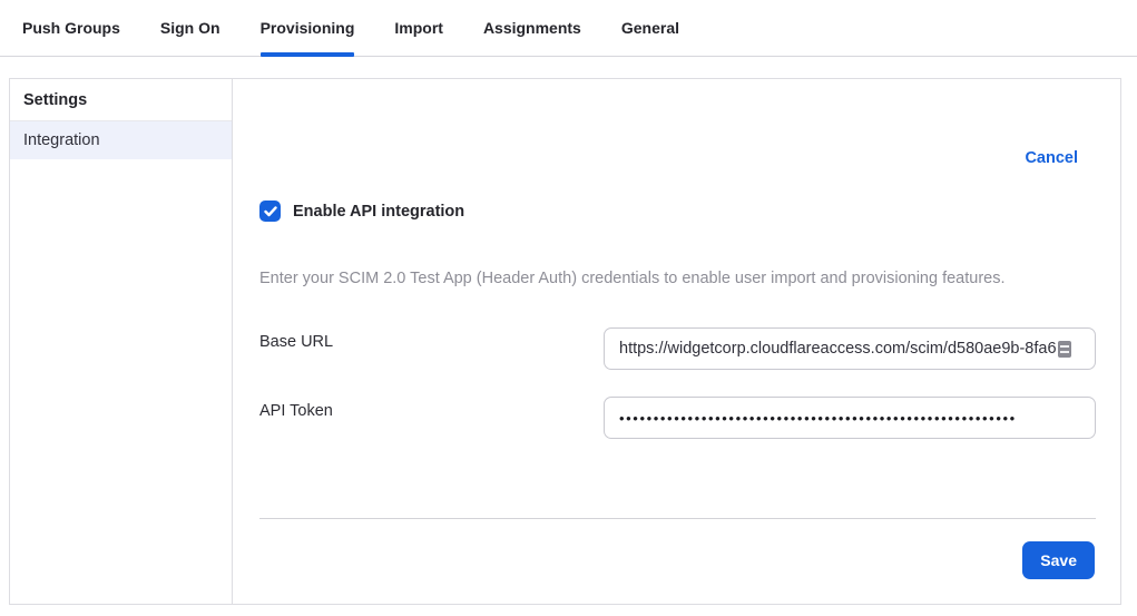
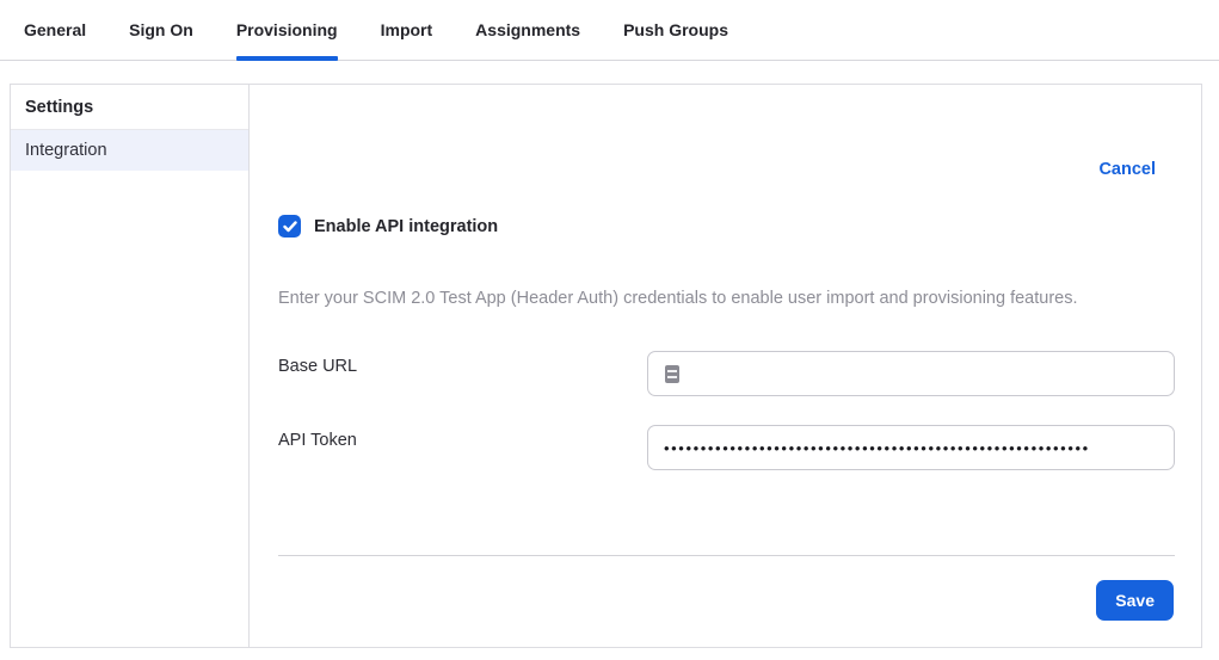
- Push Groups
+ General
  Sign On
  Provisioning
  Import
  Assignments
- General
+ Push Groups
  Settings
  Integration
  Cancel
  Enable API integration
  Enter your SCIM 2.0 Test App (Header Auth) credentials to enable user import and provisioning features.
  Base URL
- https://widgetcorp.cloudflareaccess.com/scim/d580ae9b-8fa6
  API Token
  ••••••••••••••••••••••••••••••••••••••••••••••••••••••••••
  Save
